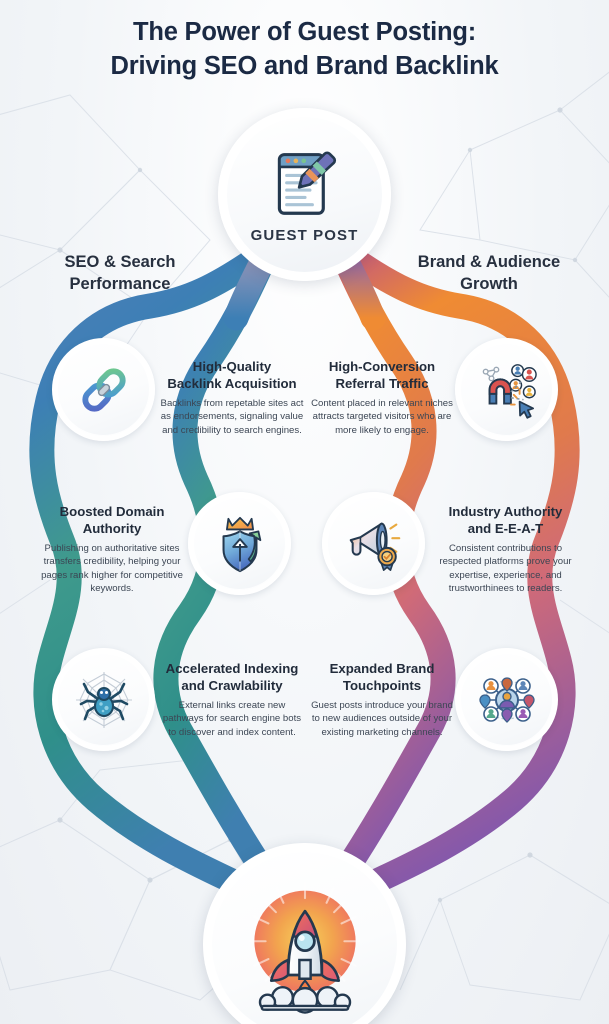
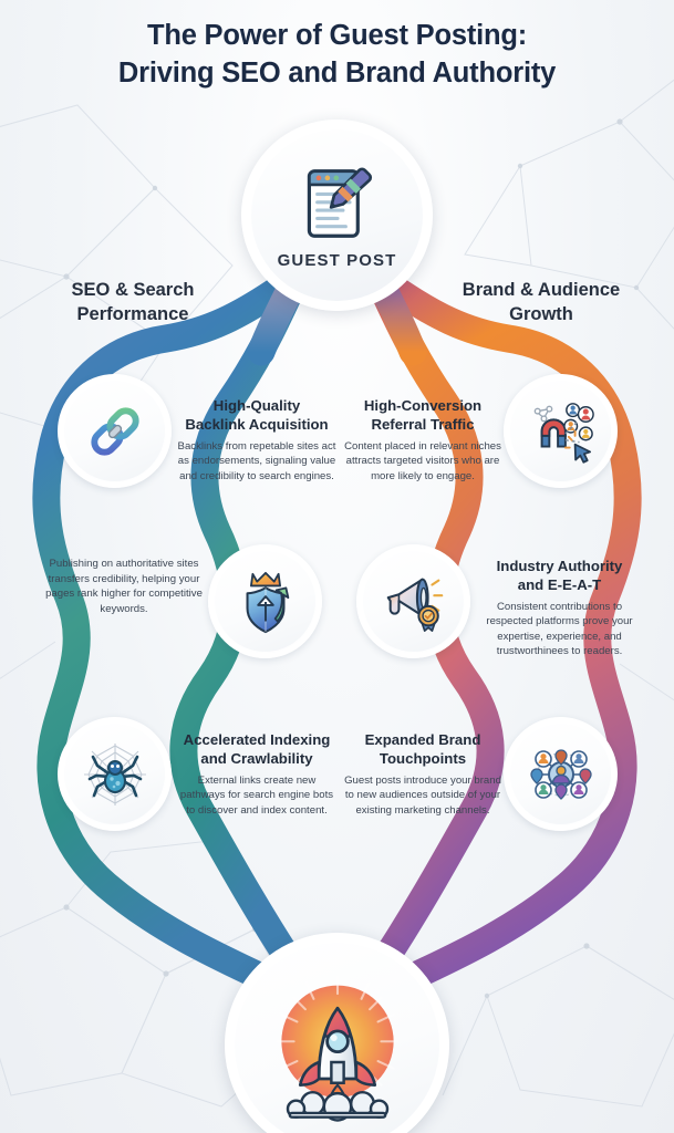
  The Power of Guest Posting:
- Driving SEO and Brand Backlink
+ Driving SEO and Brand Authority
  SEO & Search
  Performance
  Brand & Audience
  Growth
  GUEST POST
  High-Quality
  Backlink Acquisition
  Backlinks from repetable sites act as endorsements, signaling value and credibility to search engines.
  High-Conversion
  Referral Traffic
  Content placed in relevant niches attracts targeted visitors who are more likely to engage.
- Boosted Domain
- Authority
  Publishing on authoritative sites transfers credibility, helping your pages rank higher for competitive keywords.
  Industry Authority
  and E-E-A-T
  Consistent contributions to respected platforms prove your expertise, experience, and trustworthinees to readers.
  Accelerated Indexing
  and Crawlability
  External links create new pathways for search engine bots to discover and index content.
  Expanded Brand
  Touchpoints
  Guest posts introduce your brand to new audiences outside of your existing marketing channels.
